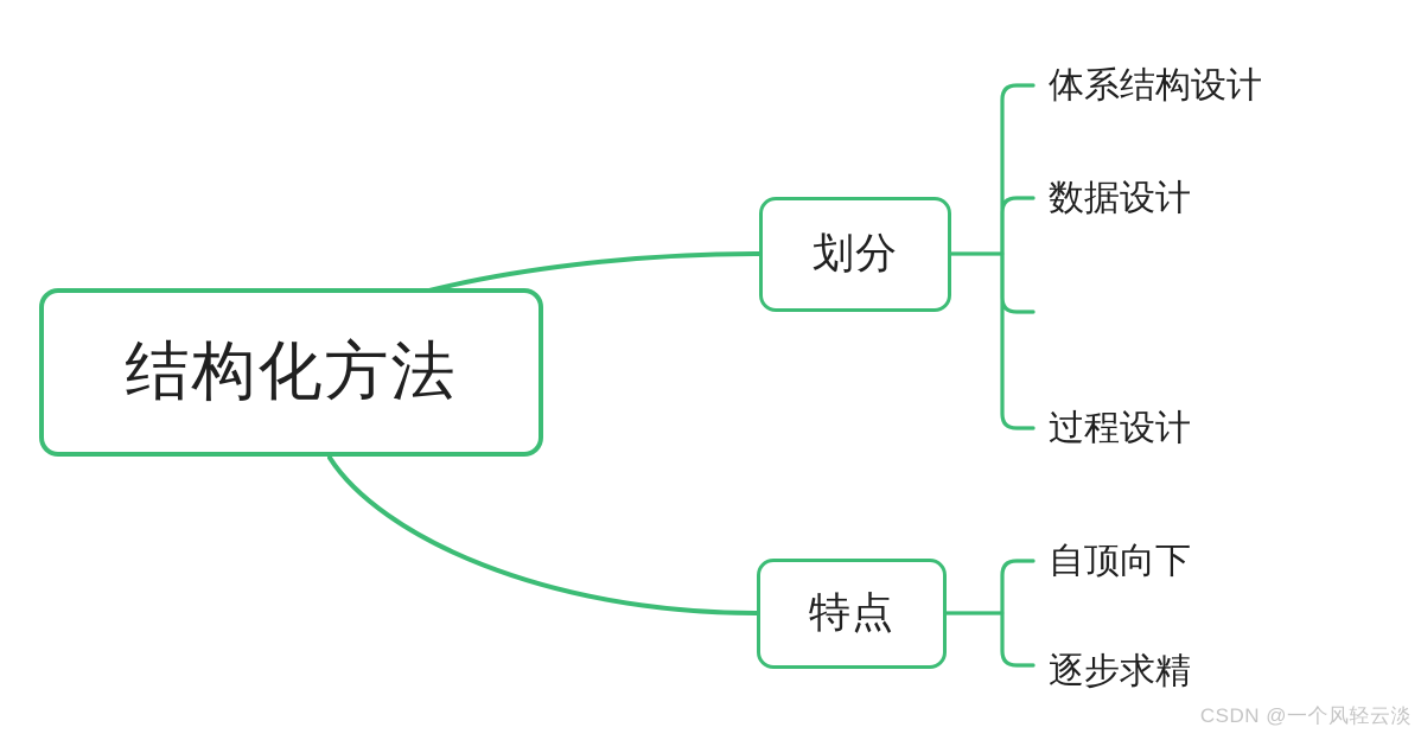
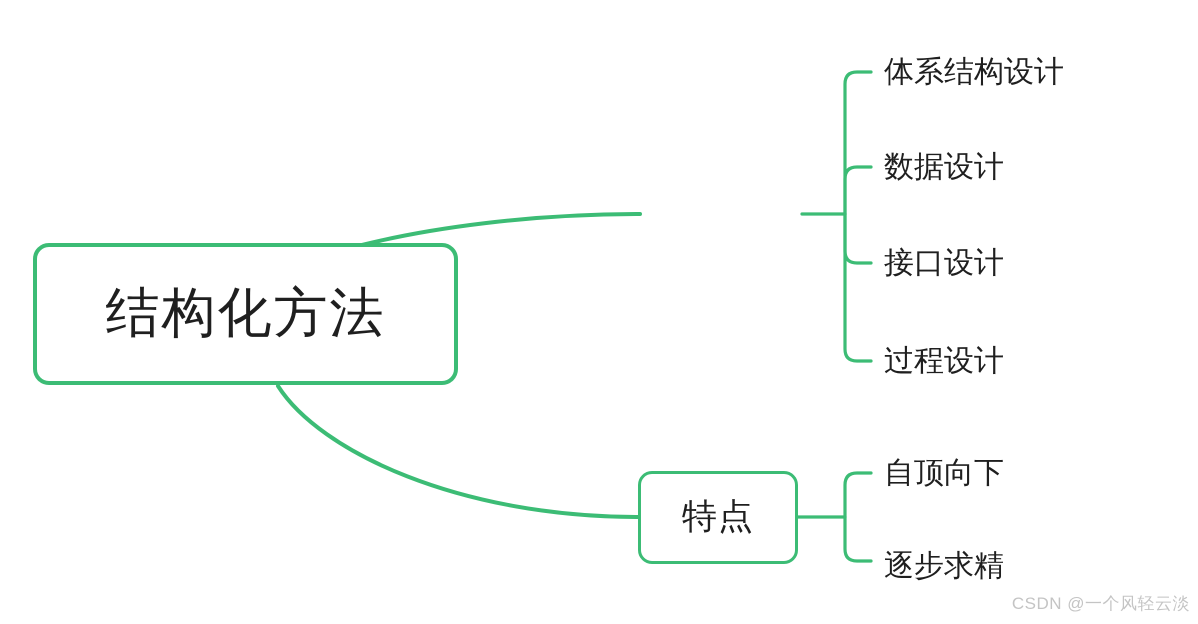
  结构化方法
- 划分
  特点
  体系结构设计
  数据设计
+ 接口设计
  过程设计
  自顶向下
  逐步求精
  CSDN @一个风轻云淡
